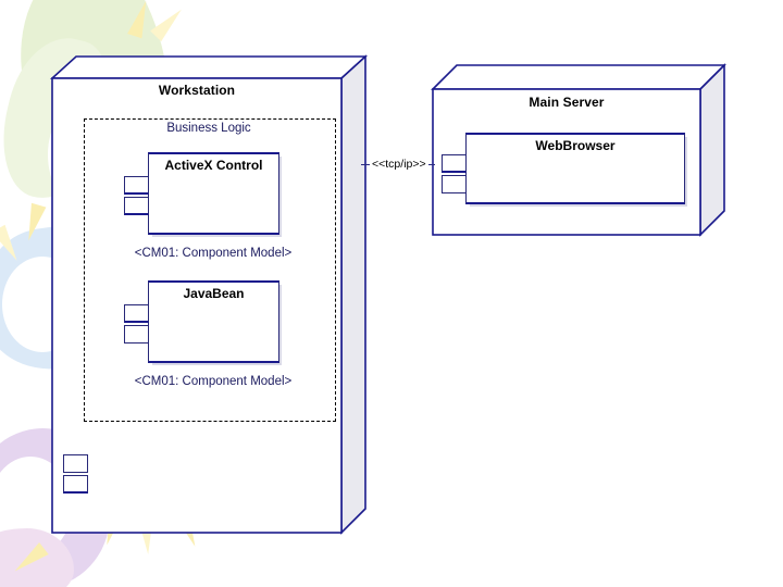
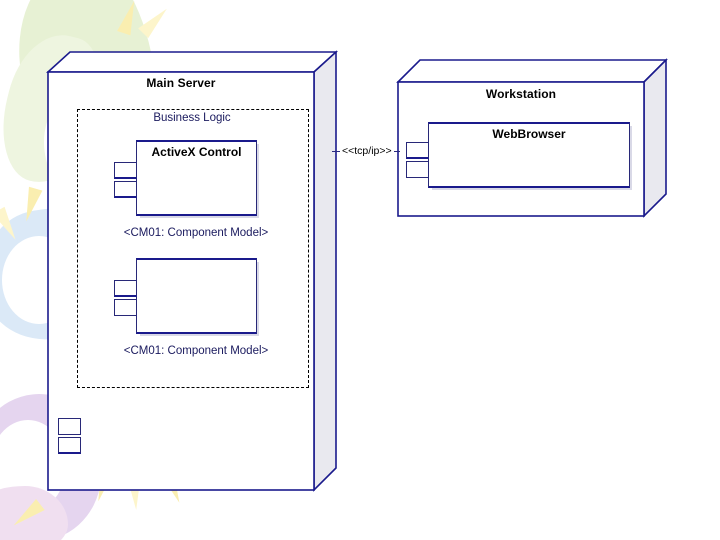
- Workstation
+ Main Server
  Business Logic
  ActiveX Control
  <CM01: Component Model>
- JavaBean
  <CM01: Component Model>
- Main Server
+ Workstation
  WebBrowser
  <<tcp/ip>>
